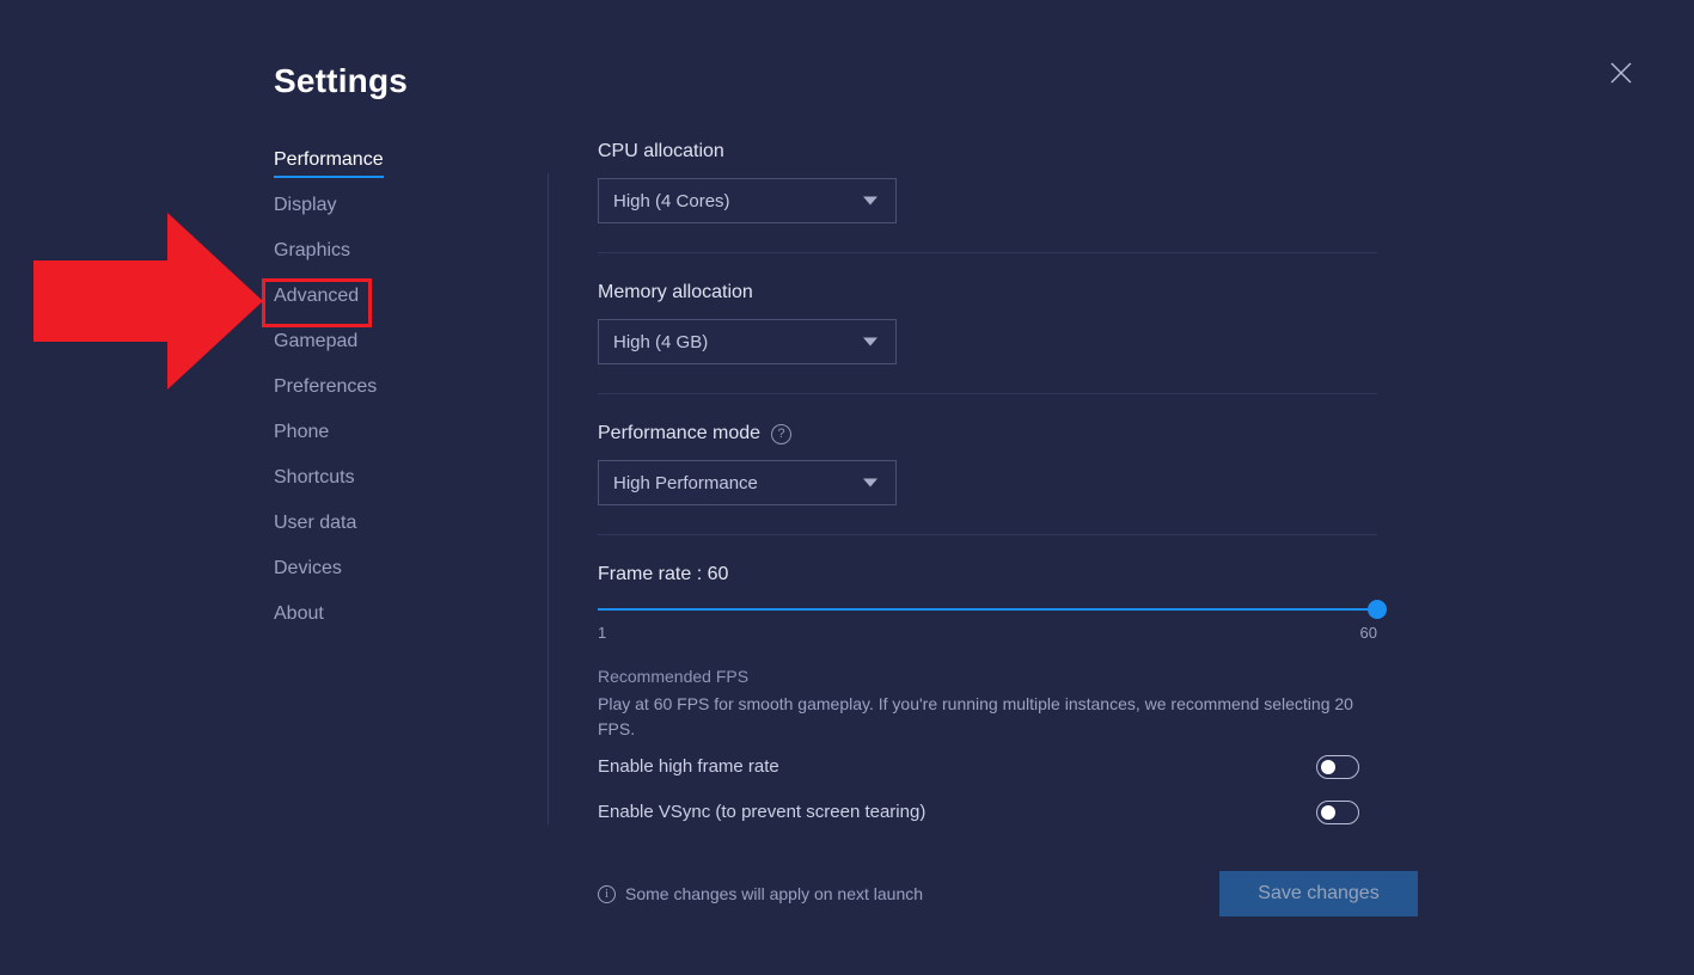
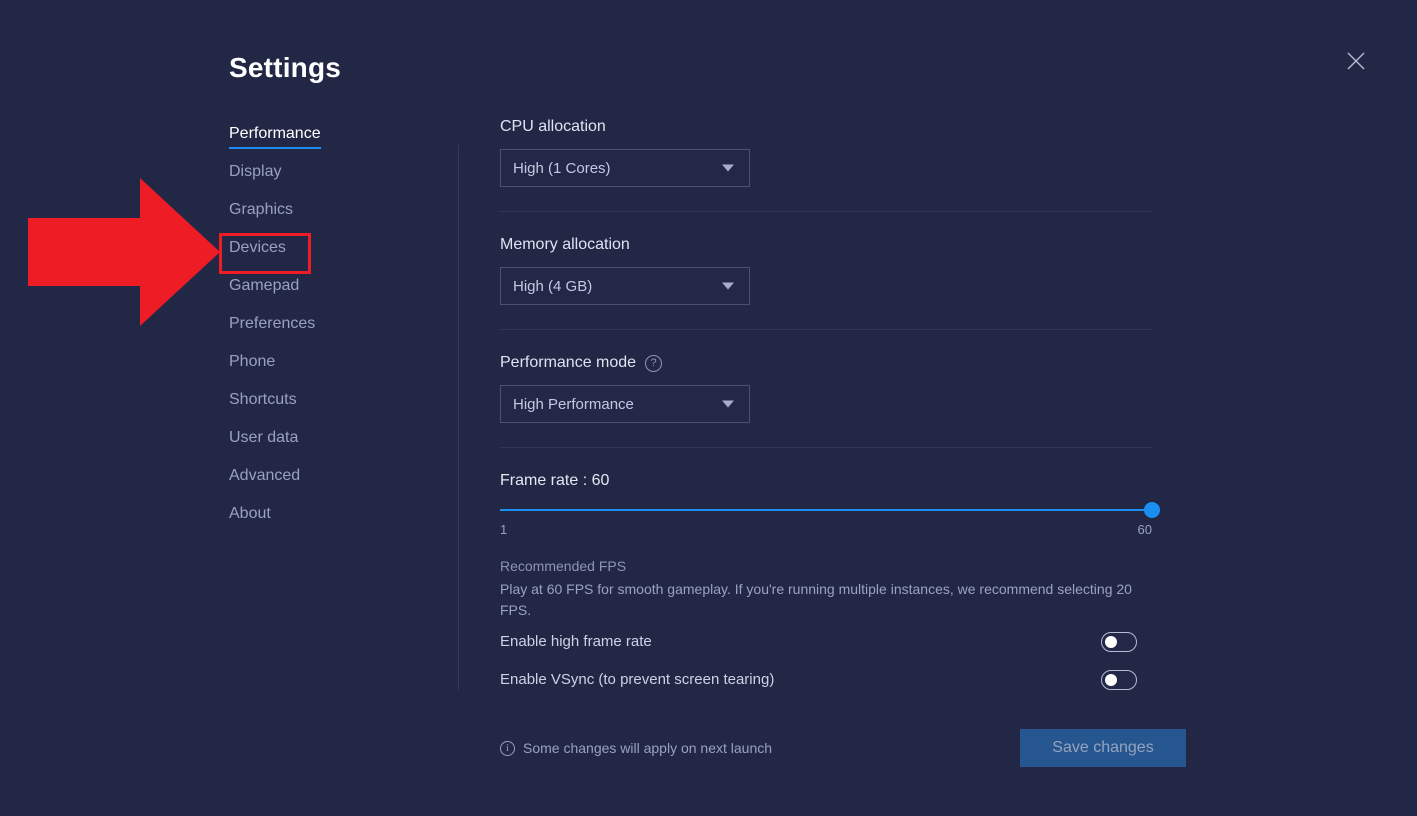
  Settings
  Performance
  Display
  Graphics
- Advanced
+ Devices
  Gamepad
  Preferences
  Phone
  Shortcuts
  User data
- Devices
+ Advanced
  About
  CPU allocation
- High (4 Cores)
+ High (1 Cores)
  Memory allocation
  High (4 GB)
  Performance mode
  ?
  High Performance
  Frame rate : 60
  1
  60
  Recommended FPS
  Play at 60 FPS for smooth gameplay. If you're running multiple instances, we recommend selecting 20 FPS.
  Enable high frame rate
  Enable VSync (to prevent screen tearing)
  i
  Some changes will apply on next launch
  Save changes
